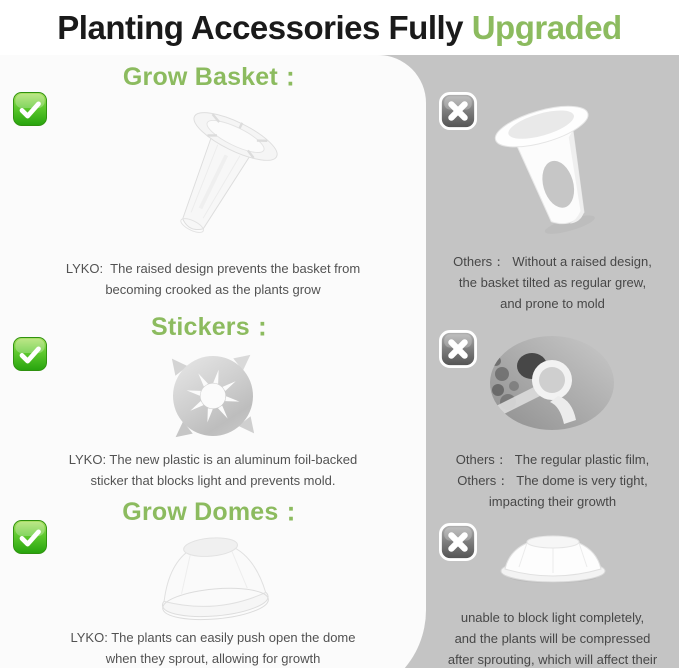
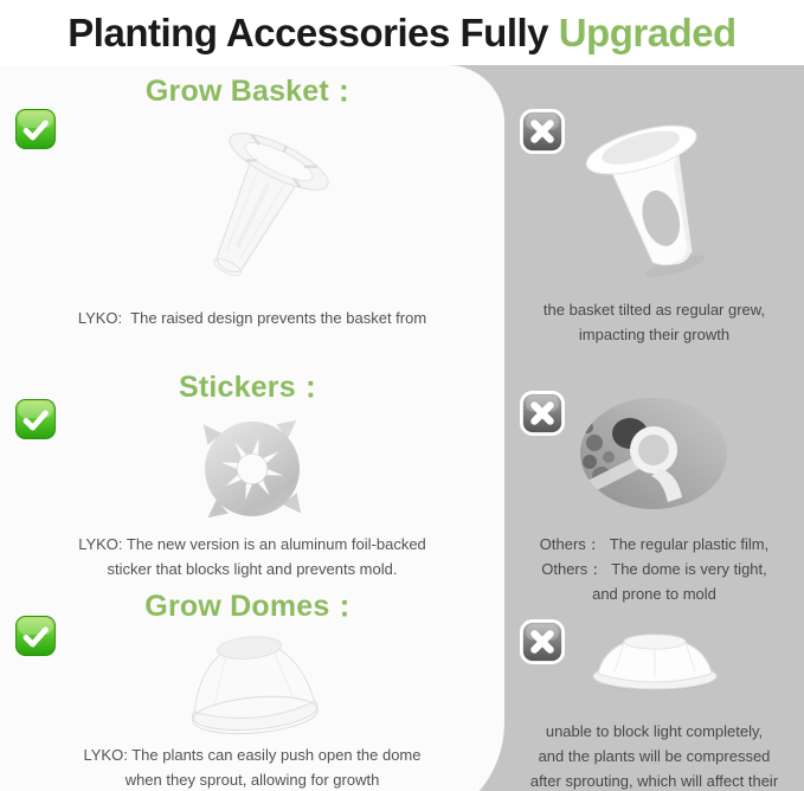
  Planting Accessories Fully Upgraded
  Grow Basket：
  LYKO: The raised design prevents the basket from
- becoming crooked as the plants grow
  Stickers：
- LYKO: The new plastic is an aluminum foil-backed
+ LYKO: The new version is an aluminum foil-backed
  sticker that blocks light and prevents mold.
  Grow Domes：
  LYKO: The plants can easily push open the dome
  when they sprout, allowing for growth
- Others： Without a raised design,
  the basket tilted as regular grew,
- and prone to mold
+ impacting their growth
  Others： The regular plastic film,
  Others： The dome is very tight,
- impacting their growth
+ and prone to mold
  unable to block light completely,
  and the plants will be compressed
  after sprouting, which will affect their
